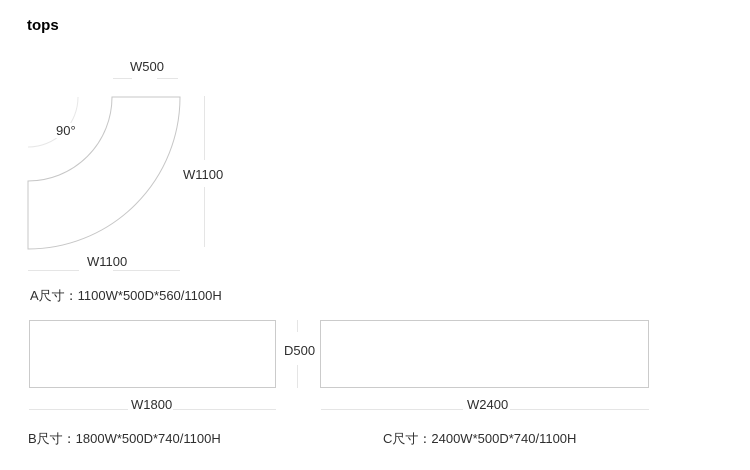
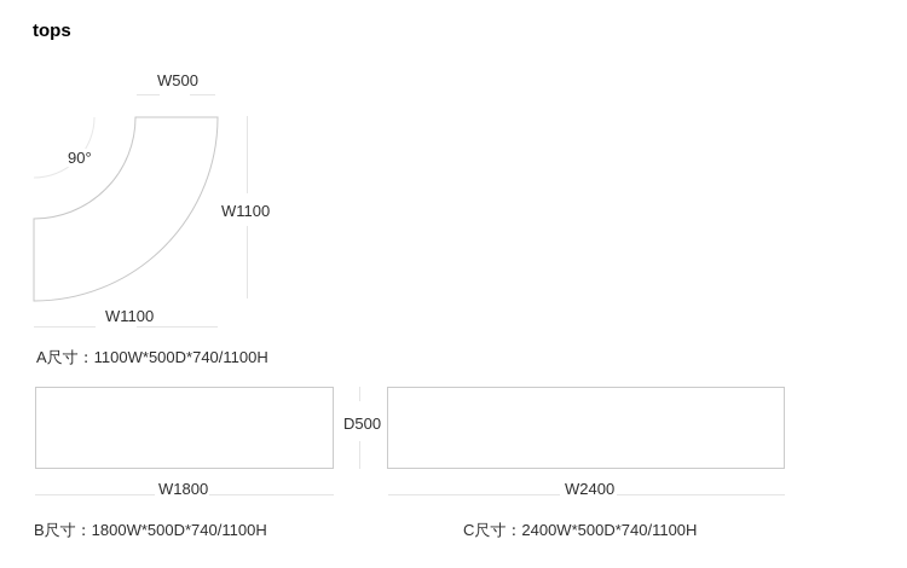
  tops
  W500
  90°
  W1100
  W1100
- A尺寸：1100W*500D*560/1100H
+ A尺寸：1100W*500D*740/1100H
  W1800
  B尺寸：1800W*500D*740/1100H
  D500
  W2400
  C尺寸：2400W*500D*740/1100H
